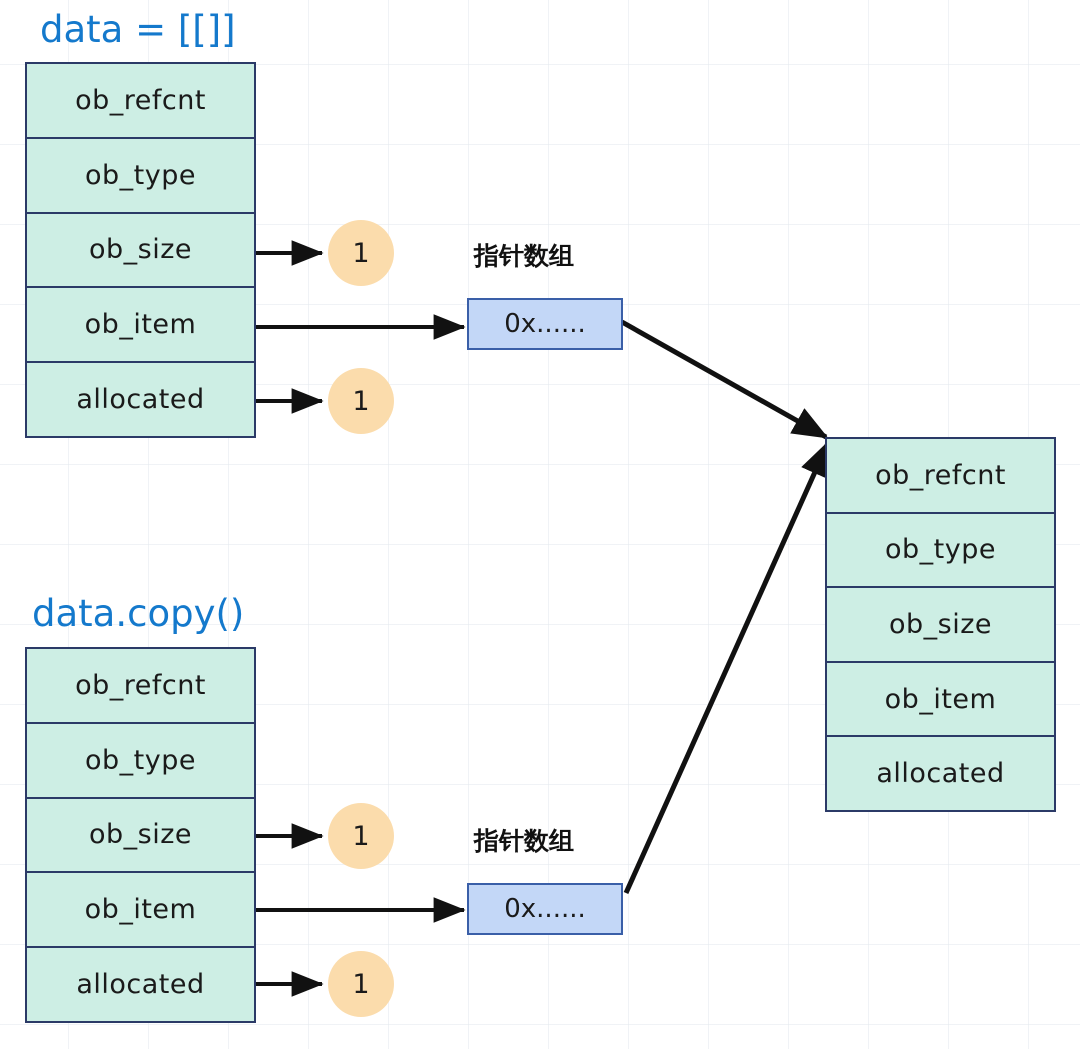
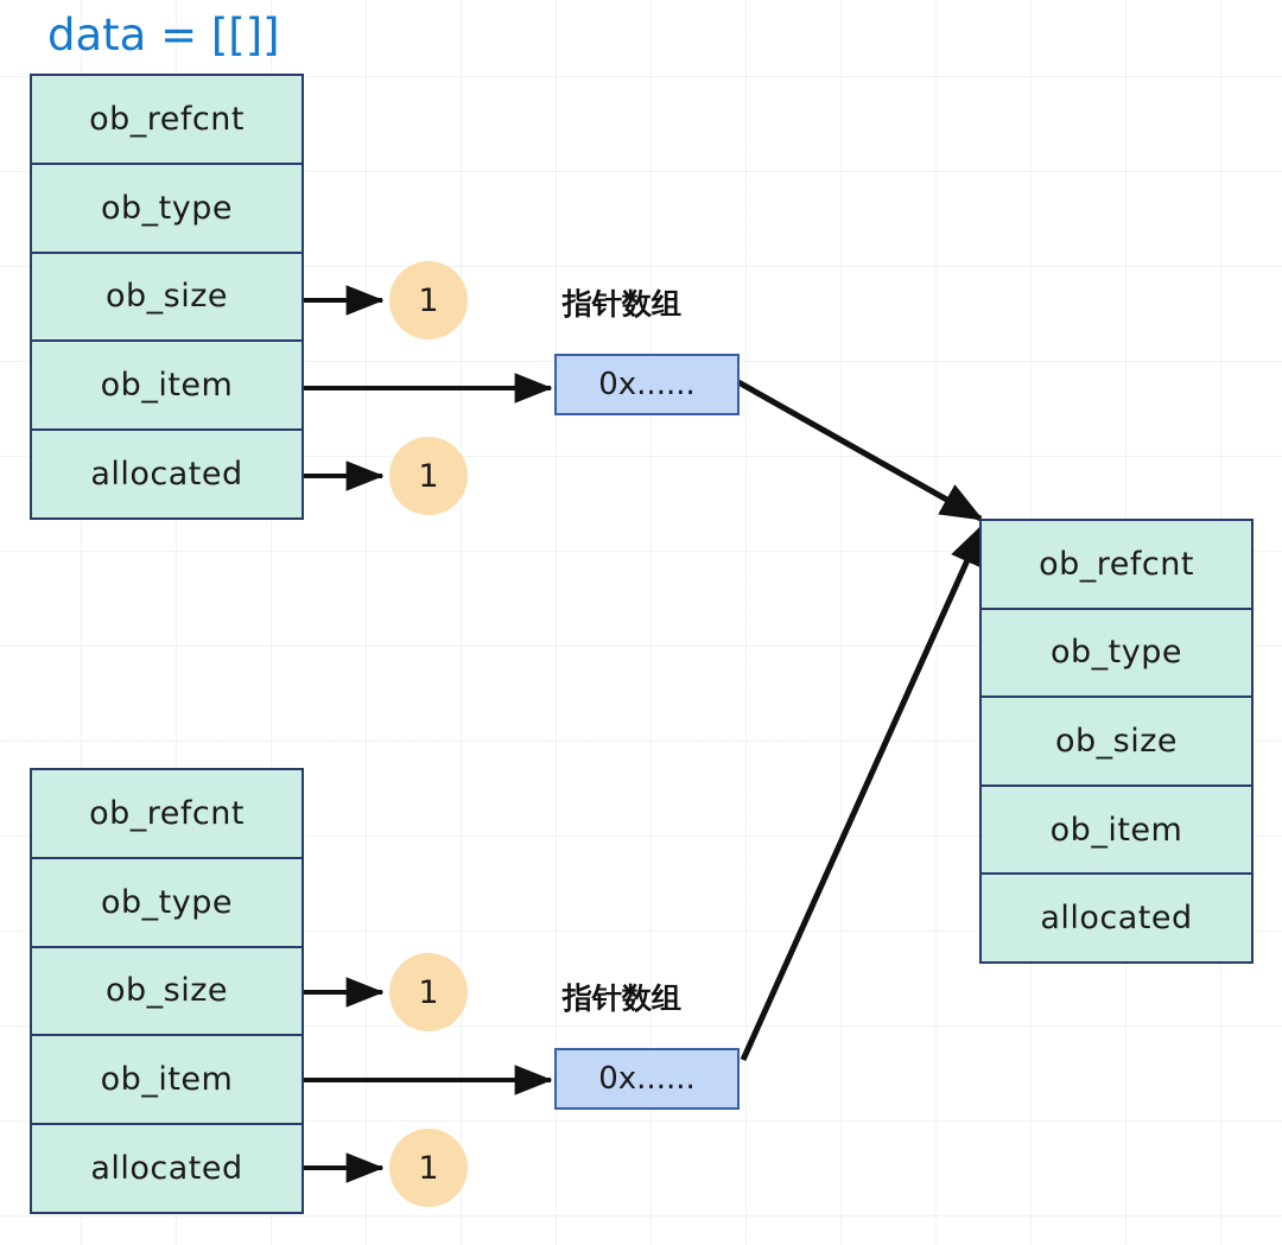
  data = [[]]
  ob_refcnt
  ob_type
  ob_size
  ob_item
  allocated
  1
  1
  指针数组
  0x......
- data.copy()
  ob_refcnt
  ob_type
  ob_size
  ob_item
  allocated
  1
  1
  指针数组
  0x......
  ob_refcnt
  ob_type
  ob_size
  ob_item
  allocated
